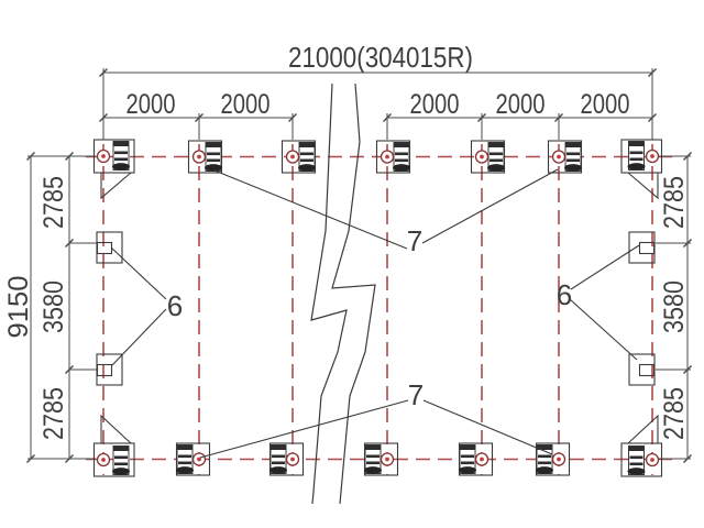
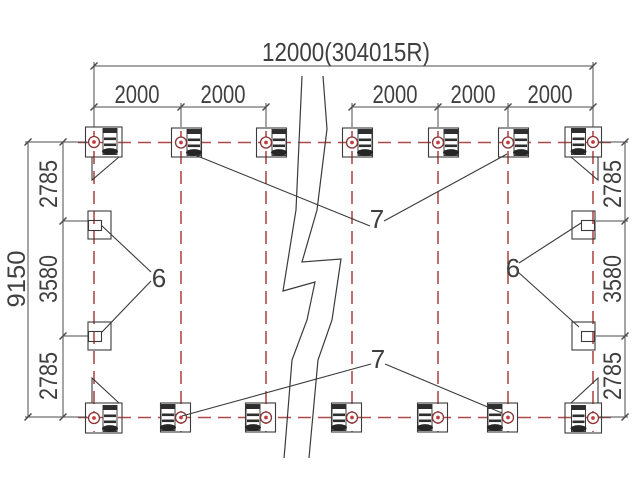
- 21000(304015R)
+ 12000(304015R)
  2000
  2000
  2000
  2000
  2000
  7
  7
  6
  6
